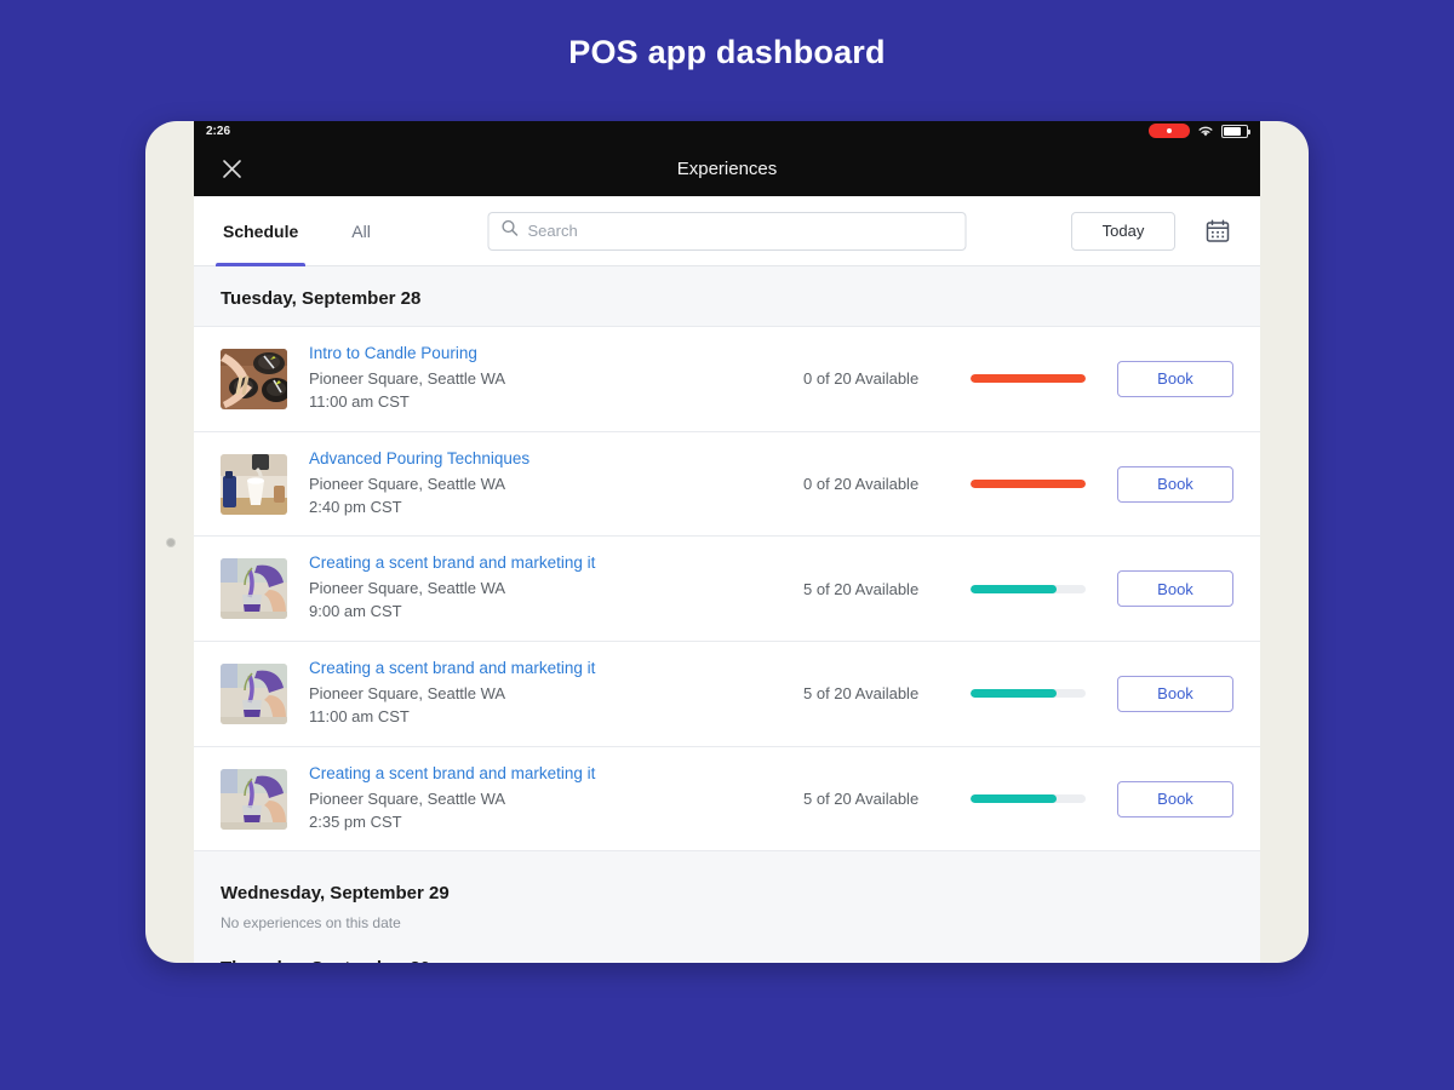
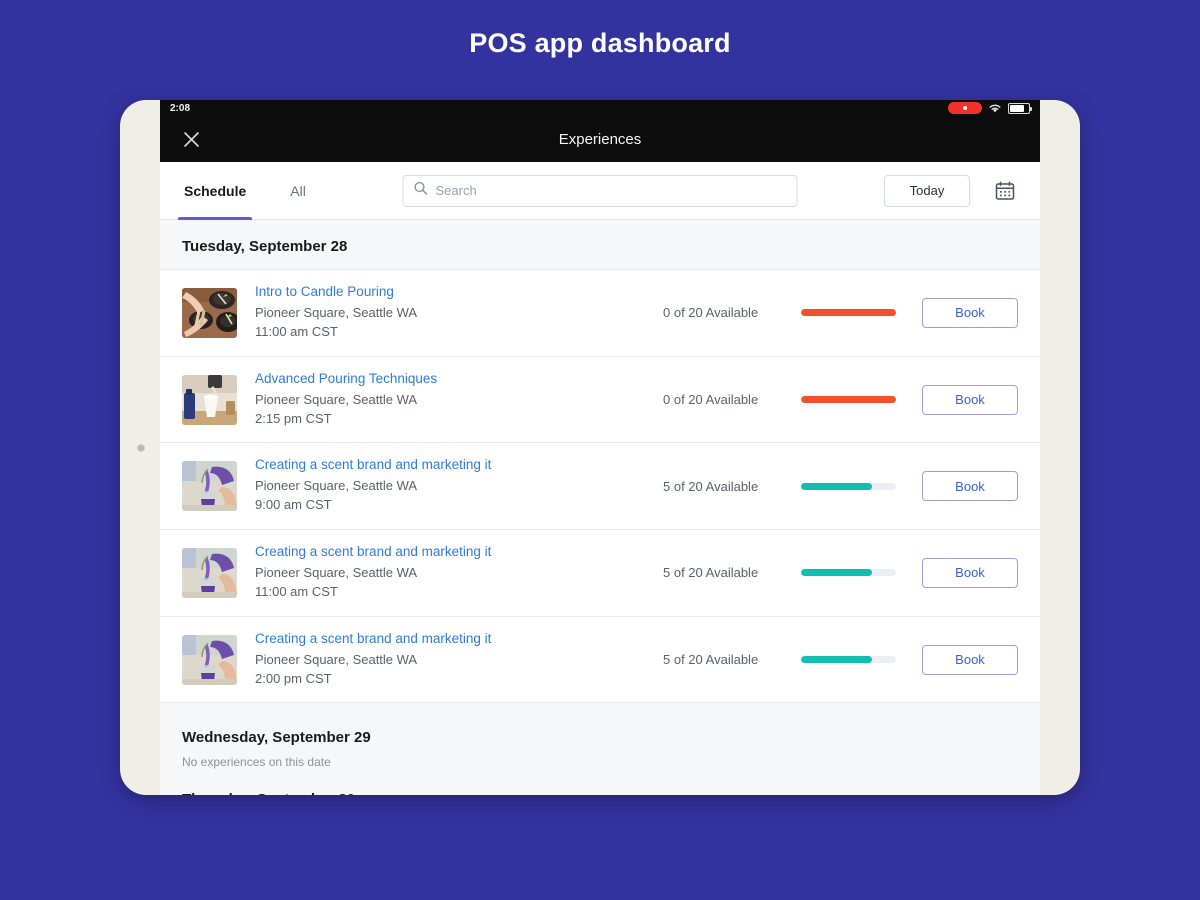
  POS app dashboard
- 2:26
+ 2:08
  Experiences
  Schedule
  All
  Search
  Today
  Tuesday, September 28
  Intro to Candle Pouring
  Pioneer Square, Seattle WA
  11:00 am CST
  0 of 20 Available
  Book
  Advanced Pouring Techniques
  Pioneer Square, Seattle WA
- 2:40 pm CST
+ 2:15 pm CST
  0 of 20 Available
  Book
  Creating a scent brand and marketing it
  Pioneer Square, Seattle WA
  9:00 am CST
  5 of 20 Available
  Book
  Creating a scent brand and marketing it
  Pioneer Square, Seattle WA
  11:00 am CST
  5 of 20 Available
  Book
  Creating a scent brand and marketing it
  Pioneer Square, Seattle WA
- 2:35 pm CST
+ 2:00 pm CST
  5 of 20 Available
  Book
  Wednesday, September 29
  No experiences on this date
